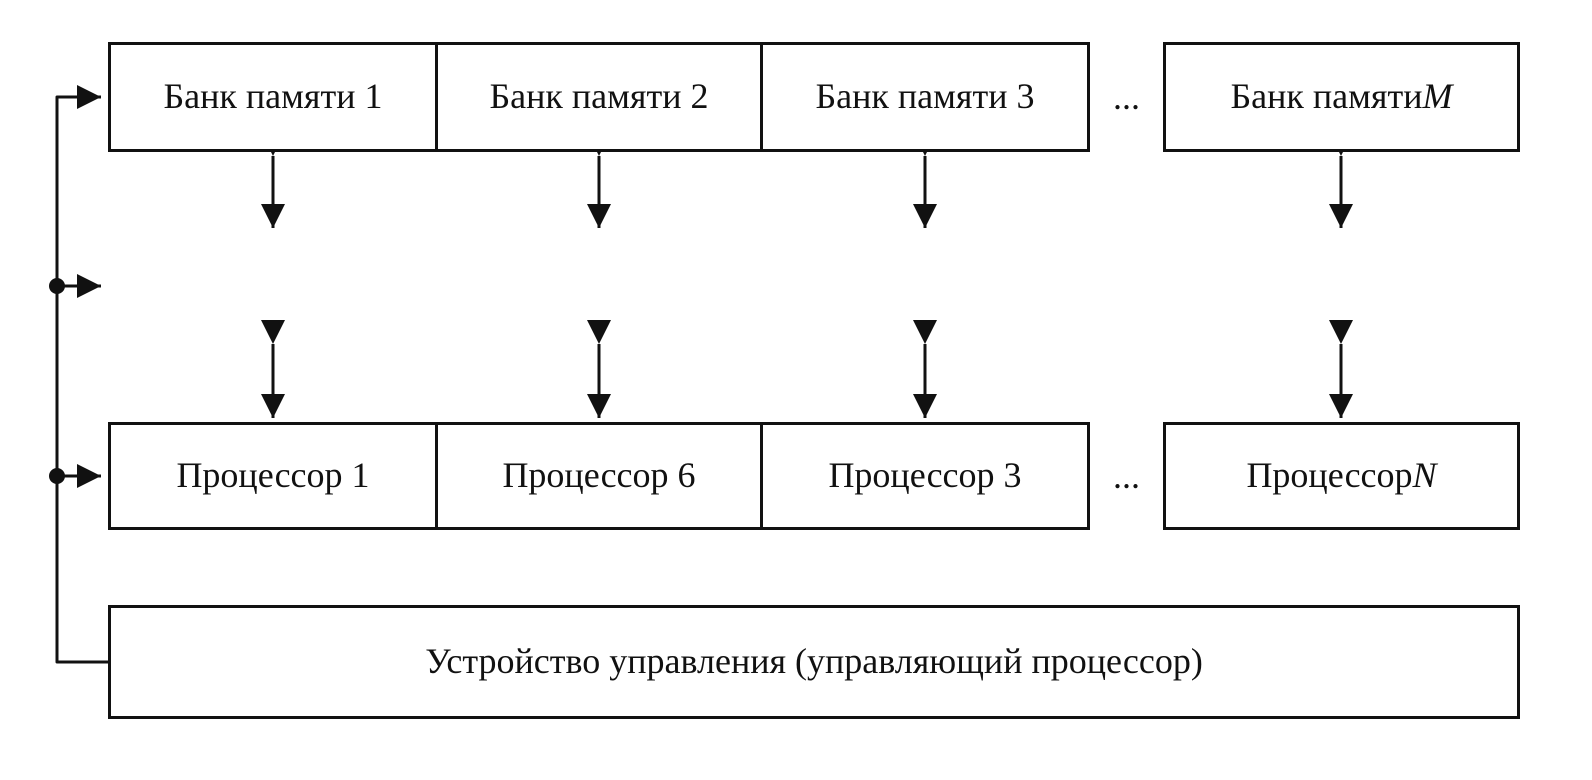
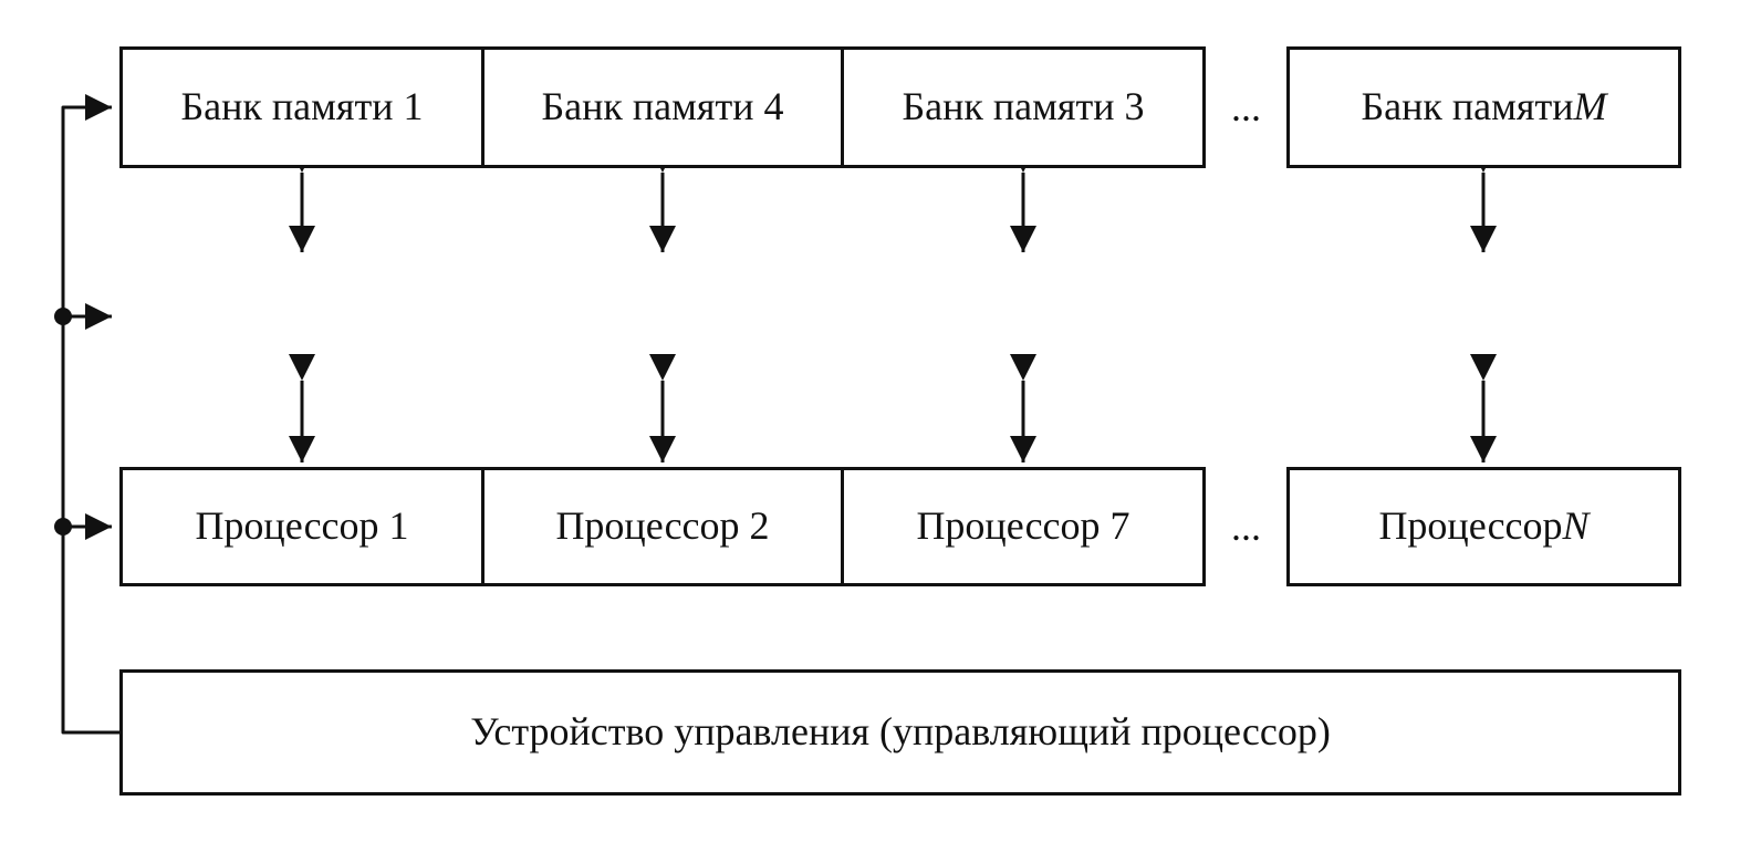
  Банк памяти 1
- Банк памяти 2
+ Банк памяти 4
  Банк памяти 3
  ...
  Банк памяти
  M
  Процессор 1
- Процессор 6
+ Процессор 2
- Процессор 3
+ Процессор 7
  ...
  Процессор
  N
  Устройство управления (управляющий процессор)
